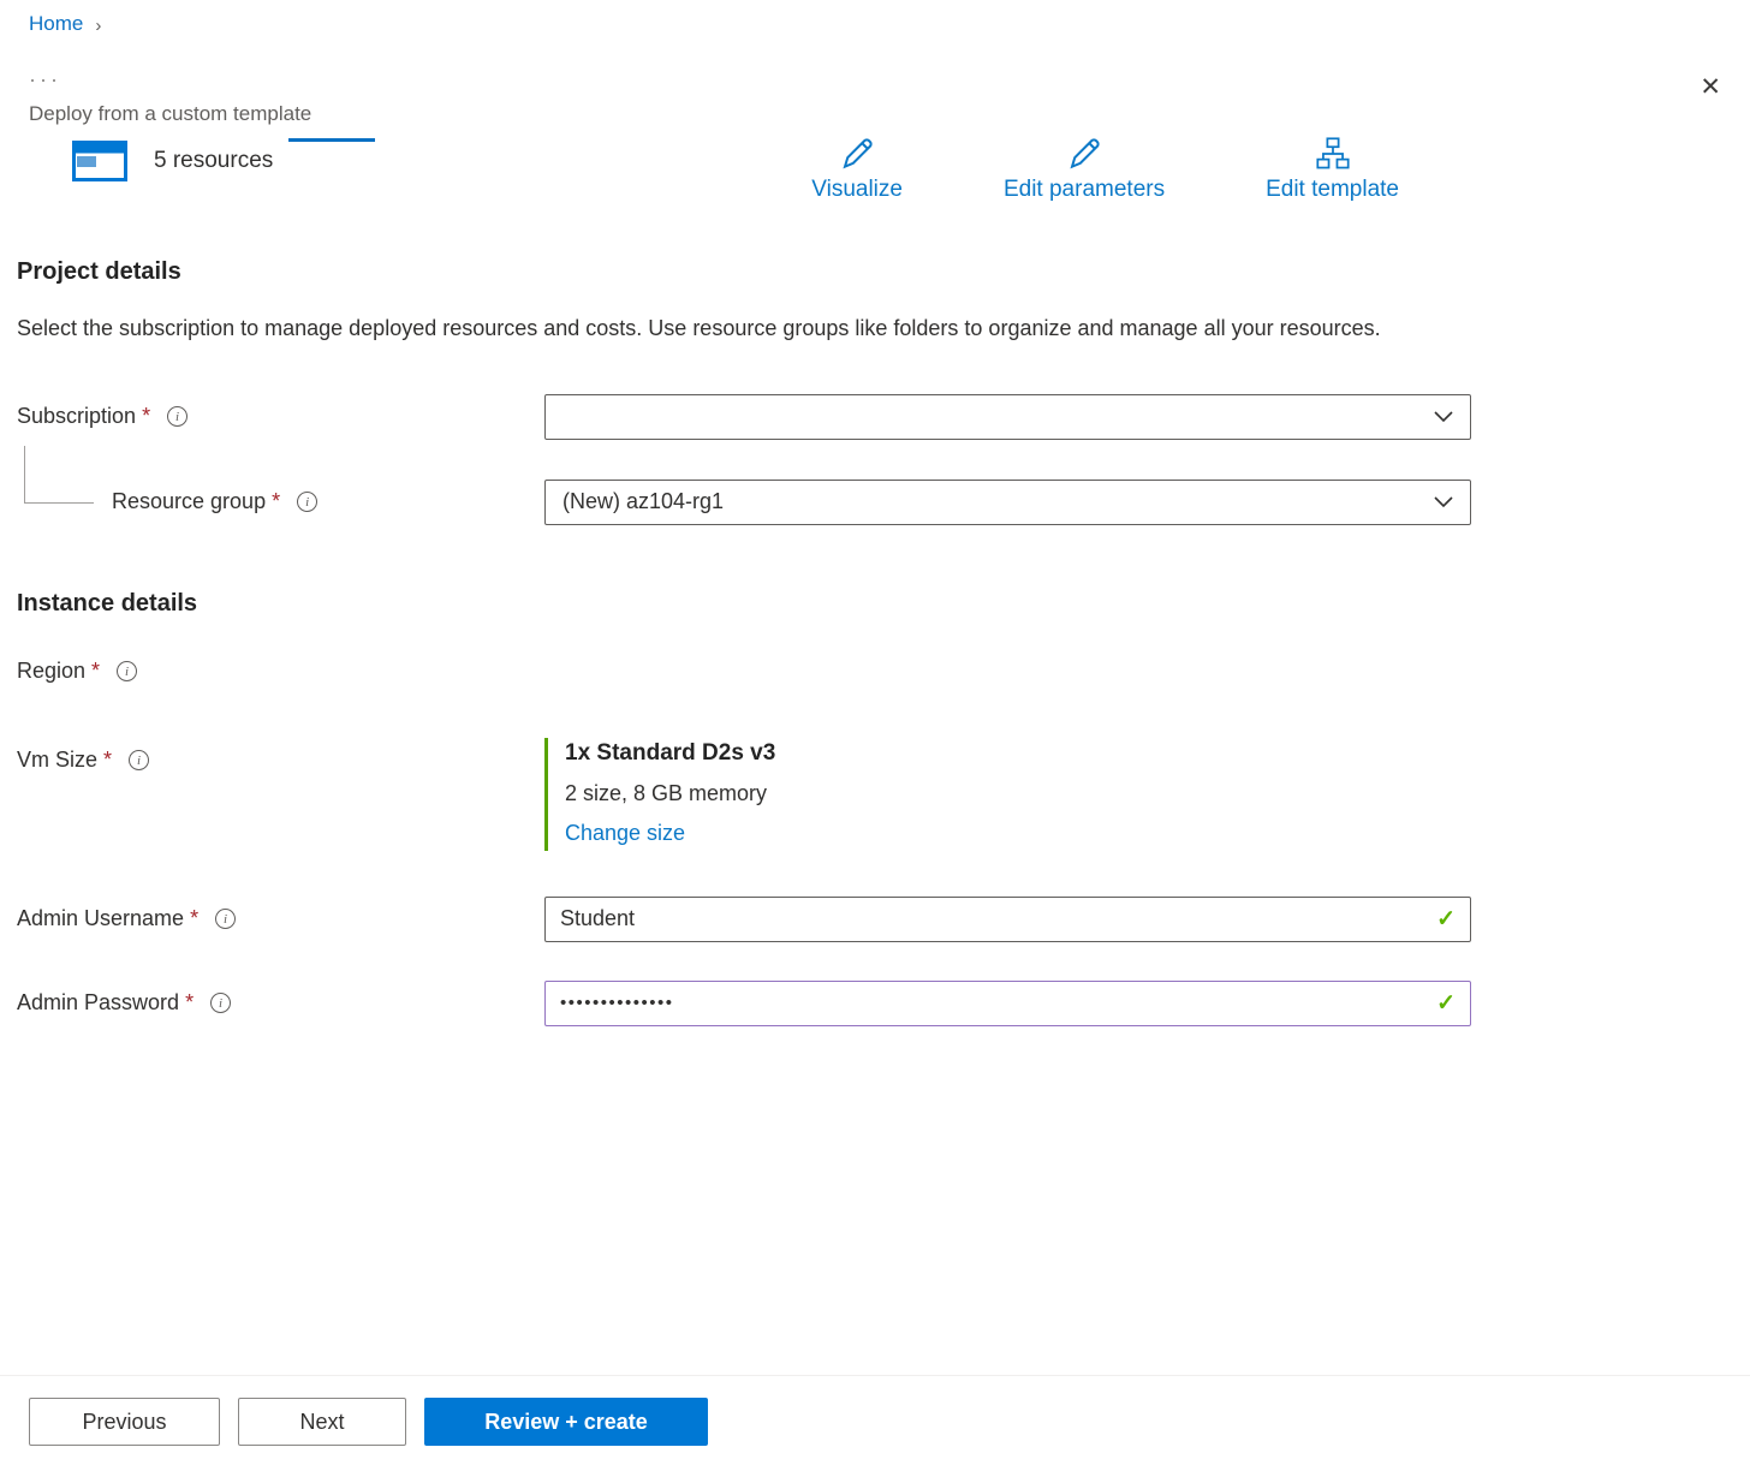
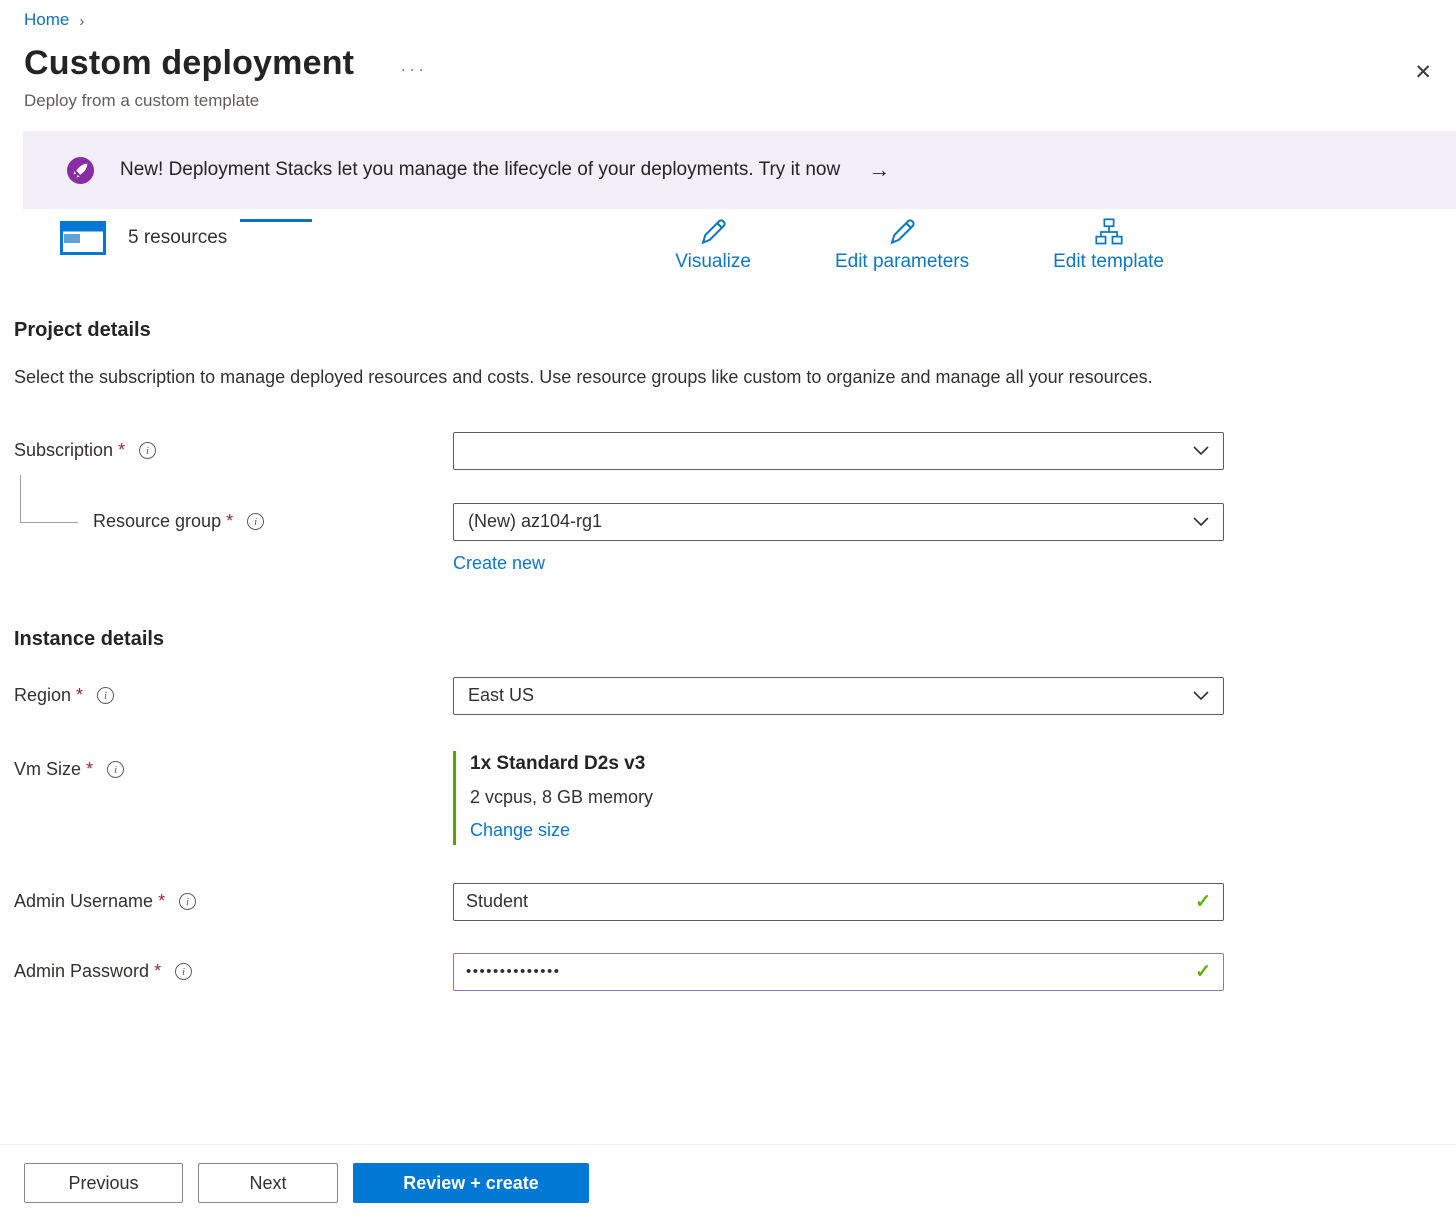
  Home
  ›
+ Custom deployment
  ···
  ✕
  Deploy from a custom template
+ New! Deployment Stacks let you manage the lifecycle of your deployments. Try it now
+ →
  5 resources
  Visualize
  Edit parameters
  Edit template
  Project details
- Select the subscription to manage deployed resources and costs. Use resource groups like folders to organize and manage all your resources.
+ Select the subscription to manage deployed resources and costs. Use resource groups like custom to organize and manage all your resources.
  Subscription
  *
  i
  Resource group
  *
  i
  (New) az104-rg1
+ Create new
  Instance details
  Region
  *
  i
+ East US
  Vm Size
  *
  i
  1x Standard D2s v3
- 2 size, 8 GB memory
+ 2 vcpus, 8 GB memory
  Change size
  Admin Username
  *
  i
  Student
  ✓
  Admin Password
  *
  i
  ••••••••••••••
  ✓
  Previous
  Next
  Review + create
